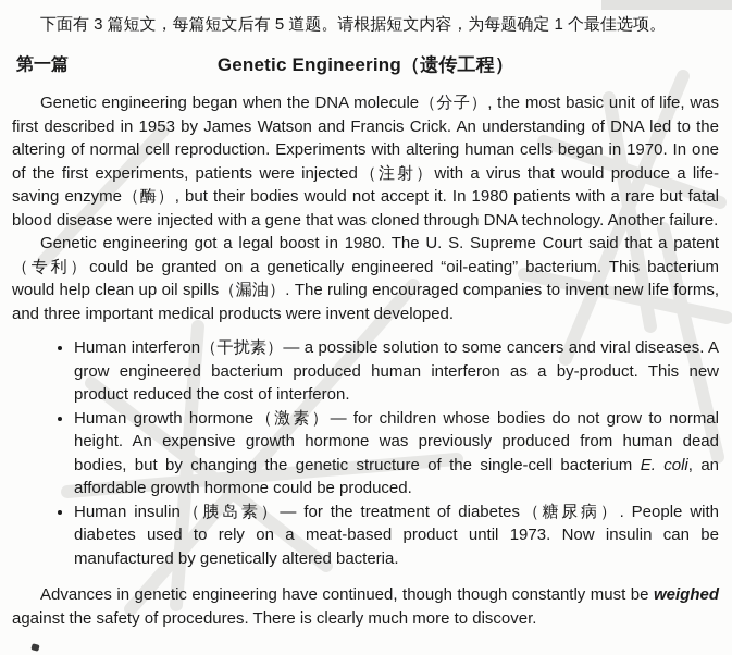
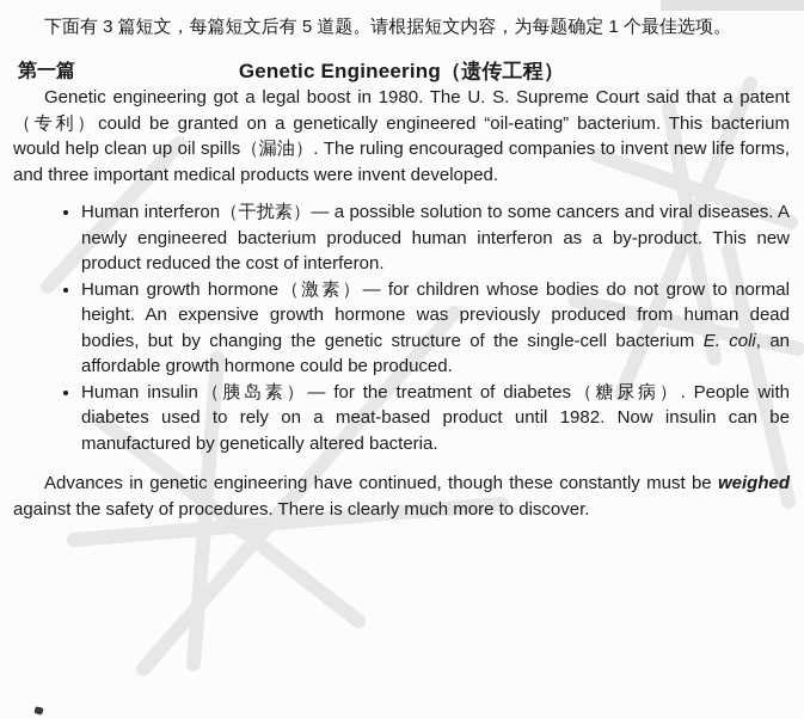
  下面有 3 篇短文，每篇短文后有 5 道题。请根据短文内容，为每题确定 1 个最佳选项。
  第一篇
  Genetic Engineering（遗传工程）
- Genetic engineering began when the DNA molecule（分子）, the most basic unit of life, was first described in 1953 by James Watson and Francis Crick. An understanding of DNA led to the altering of normal cell reproduction. Experiments with altering human cells began in 1970. In one of the first experiments, patients were injected（注射）with a virus that would produce a life-saving enzyme（酶）, but their bodies would not accept it. In 1980 patients with a rare but fatal blood disease were injected with a gene that was cloned through DNA technology. Another failure.
  Genetic engineering got a legal boost in 1980. The U. S. Supreme Court said that a patent（专利）could be granted on a genetically engineered “oil-eating” bacterium. This bacterium would help clean up oil spills（漏油）. The ruling encouraged companies to invent new life forms, and three important medical products were invent developed.
- Human interferon（干扰素）— a possible solution to some cancers and viral diseases. A grow engineered bacterium produced human interferon as a by-product. This new product reduced the cost of interferon.
+ Human interferon（干扰素）— a possible solution to some cancers and viral diseases. A newly engineered bacterium produced human interferon as a by-product. This new product reduced the cost of interferon.
  Human growth hormone（激素）— for children whose bodies do not grow to normal height. An expensive growth hormone was previously produced from human dead bodies, but by changing the genetic structure of the single-cell bacterium E. coli, an affordable growth hormone could be produced.
- Human insulin（胰岛素）— for the treatment of diabetes（糖尿病）. People with diabetes used to rely on a meat-based product until 1973. Now insulin can be manufactured by genetically altered bacteria.
+ Human insulin（胰岛素）— for the treatment of diabetes（糖尿病）. People with diabetes used to rely on a meat-based product until 1982. Now insulin can be manufactured by genetically altered bacteria.
- Advances in genetic engineering have continued, though though constantly must be weighed against the safety of procedures. There is clearly much more to discover.
+ Advances in genetic engineering have continued, though these constantly must be weighed against the safety of procedures. There is clearly much more to discover.
